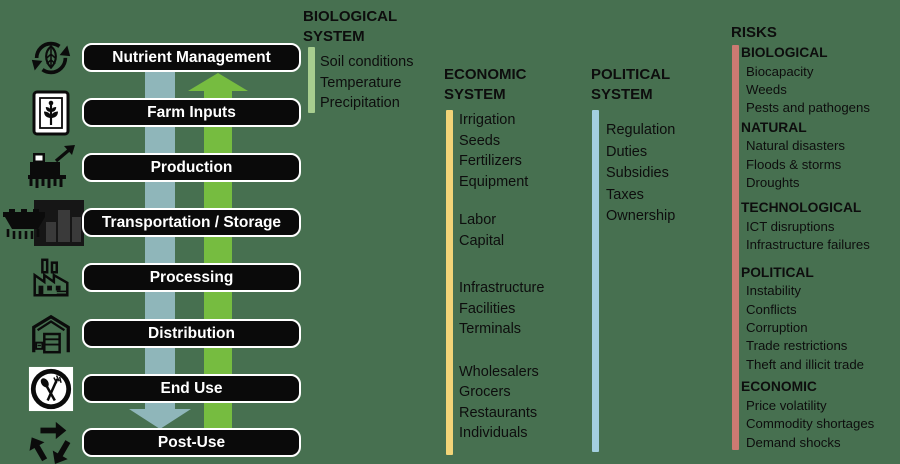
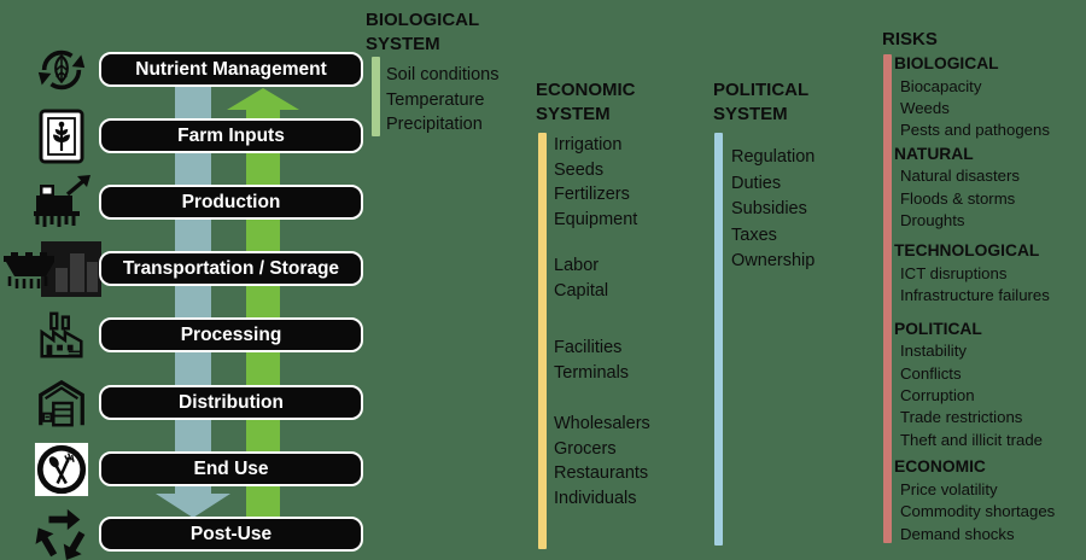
  Nutrient Management
  Farm Inputs
  Production
  Transportation / Storage
  Processing
  Distribution
  End Use
  Post-Use
  BIOLOGICAL
  SYSTEM
  Soil conditions
  Temperature
  Precipitation
  ECONOMIC
  SYSTEM
  Irrigation
  Seeds
  Fertilizers
  Equipment
  Labor
  Capital
- Infrastructure
  Facilities
  Terminals
  Wholesalers
  Grocers
  Restaurants
  Individuals
  POLITICAL
  SYSTEM
  Regulation
  Duties
  Subsidies
  Taxes
  Ownership
  RISKS
  BIOLOGICAL
  Biocapacity
  Weeds
  Pests and pathogens
  NATURAL
  Natural disasters
  Floods & storms
  Droughts
  TECHNOLOGICAL
  ICT disruptions
  Infrastructure failures
  POLITICAL
  Instability
  Conflicts
  Corruption
  Trade restrictions
  Theft and illicit trade
  ECONOMIC
  Price volatility
  Commodity shortages
  Demand shocks
